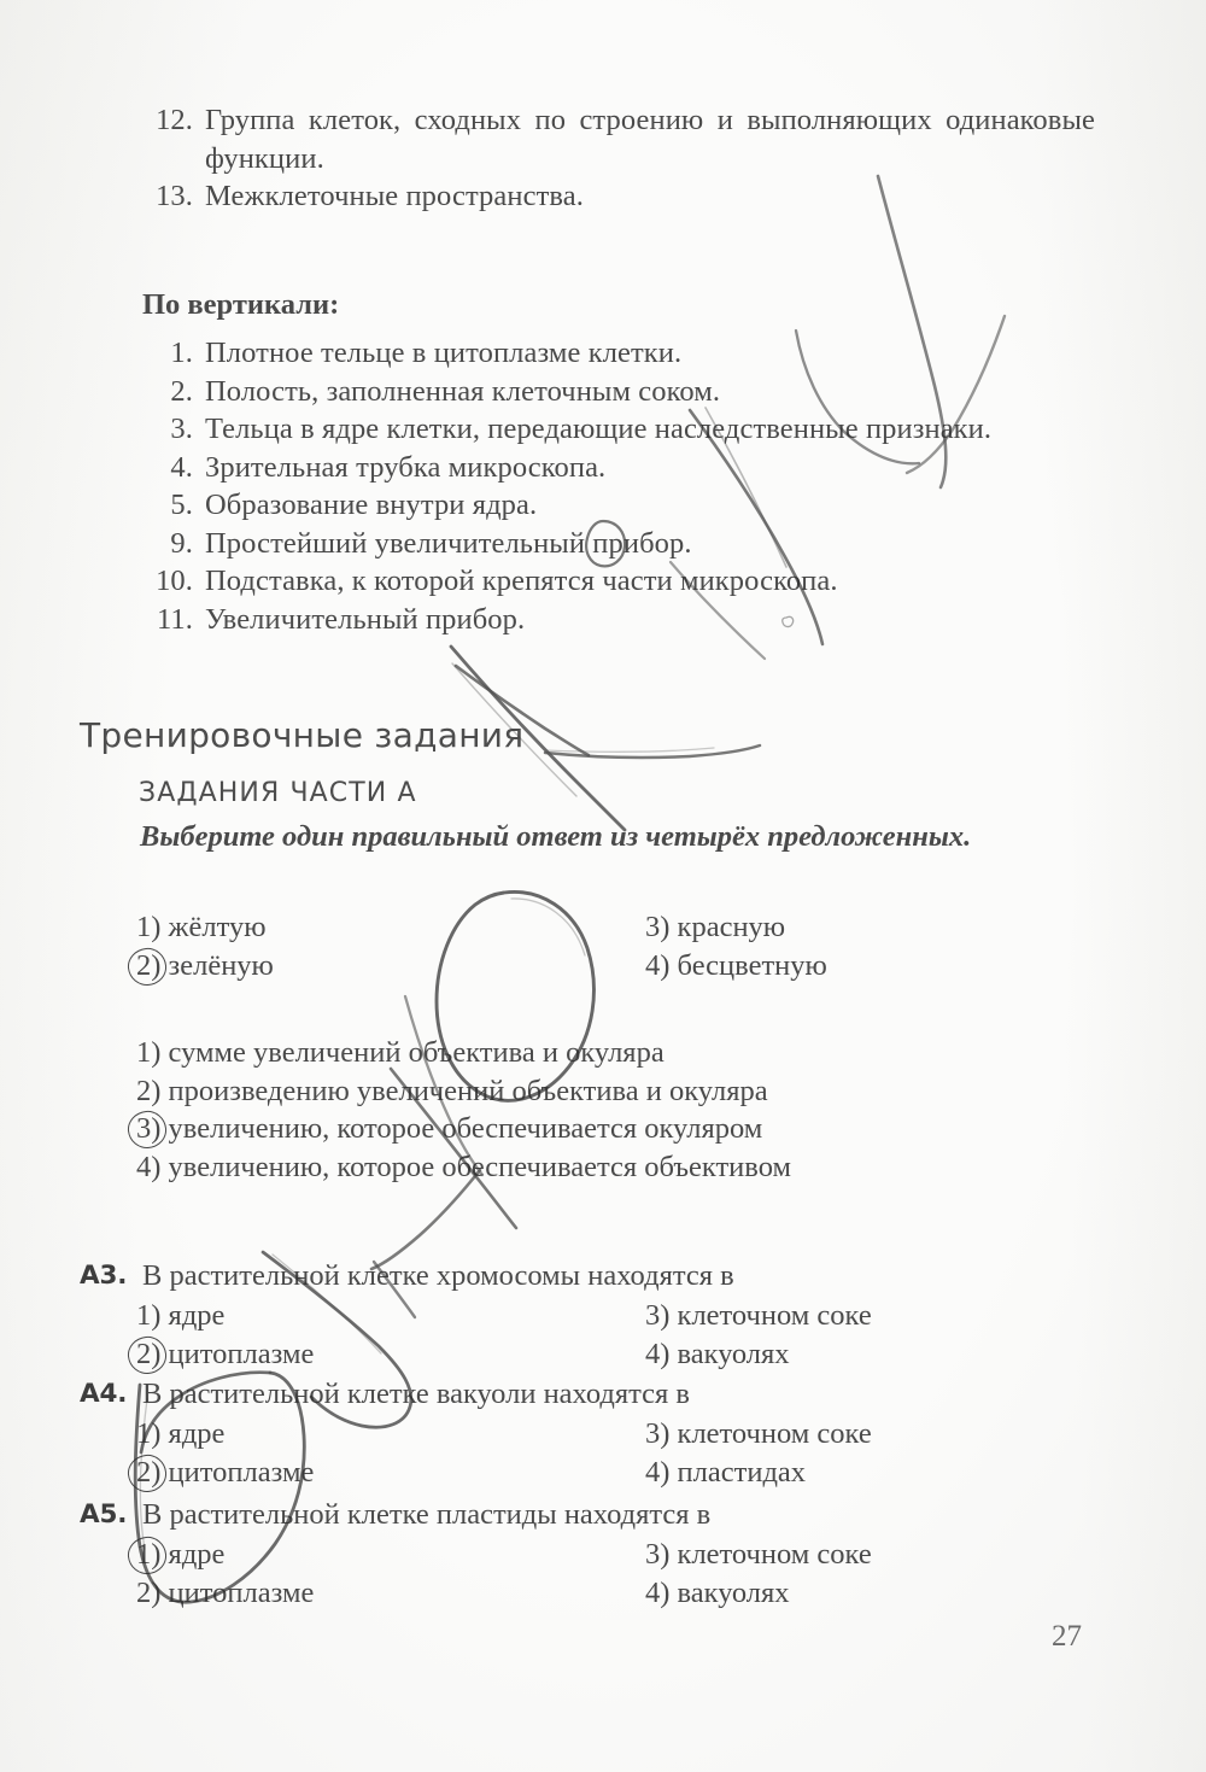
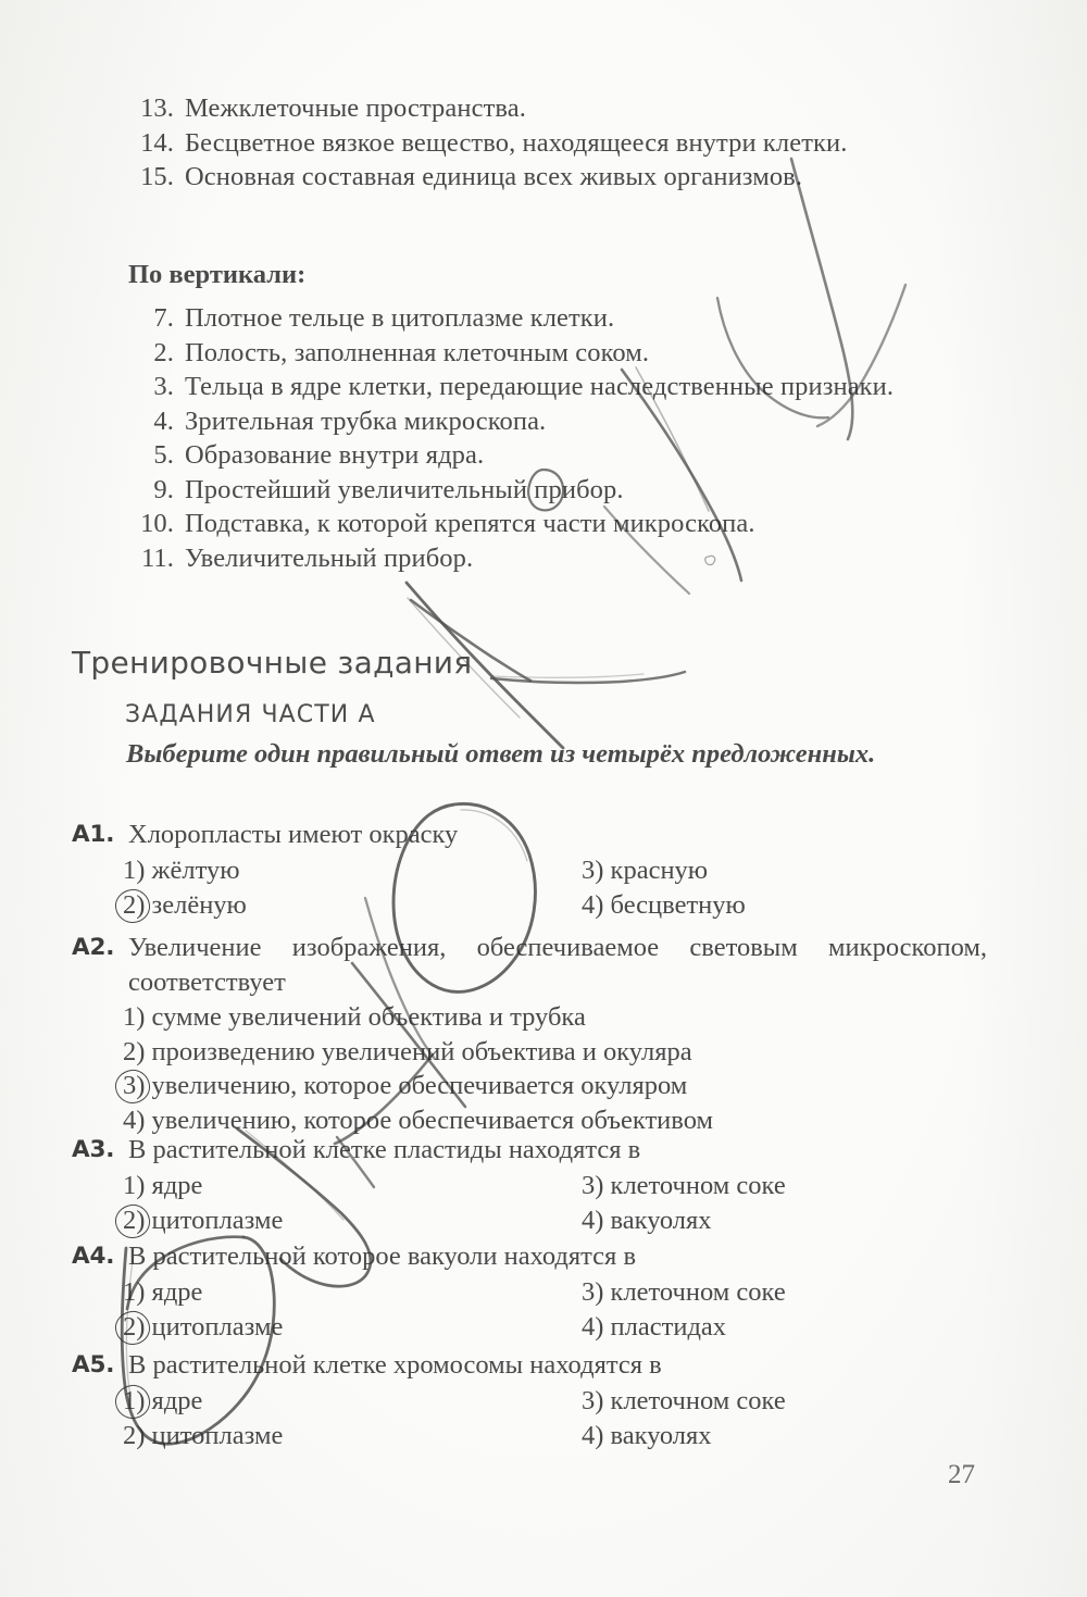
- 12.
- Группа клеток, сходных по строению и выполняющих одинаковые функции.
  13.
  Межклеточные пространства.
+ 14.
+ Бесцветное вязкое вещество, находящееся внутри клетки.
+ 15.
+ Основная составная единица всех живых организмов.
  По вертикали:
- 1.
+ 7.
  Плотное тельце в цитоплазме клетки.
  2.
  Полость, заполненная клеточным соком.
  3.
  Тельца в ядре клетки, передающие наследственные признаки.
  4.
  Зрительная трубка микроскопа.
  5.
  Образование внутри ядра.
  9.
  Простейший увеличительный прибор.
  10.
  Подставка, к которой крепятся части микроскопа.
  11.
  Увеличительный прибор.
  Тренировочные задания
  ЗАДАНИЯ ЧАСТИ А
  Выберите один правильный ответ из четырёх предложенных.
+ A1.
+ Хлоропласты имеют окраску
  1)
  жёлтую
  3)
  красную
  2)
  зелёную
  4)
  бесцветную
+ A2.
+ Увеличение изображения, обеспечиваемое световым микроскопом, соответствует
  1)
- сумме увеличений объектива и окуляра
+ сумме увеличений объектива и трубка
  2)
  произведению увеличений объектива и окуляра
  3)
  увеличению, которое обеспечивается окуляром
  4)
  увеличению, которое обеспечивается объективом
  A3.
- В растительной клетке хромосомы находятся в
+ В растительной клетке пластиды находятся в
  1)
  ядре
  3)
  клеточном соке
  2)
  цитоплазме
  4)
  вакуолях
  A4.
- В растительной клетке вакуоли находятся в
+ В растительной которое вакуоли находятся в
  1)
  ядре
  3)
  клеточном соке
  2)
  цитоплазме
  4)
  пластидах
  A5.
- В растительной клетке пластиды находятся в
+ В растительной клетке хромосомы находятся в
  1)
  ядре
  3)
  клеточном соке
  2)
  цитоплазме
  4)
  вакуолях
  27
